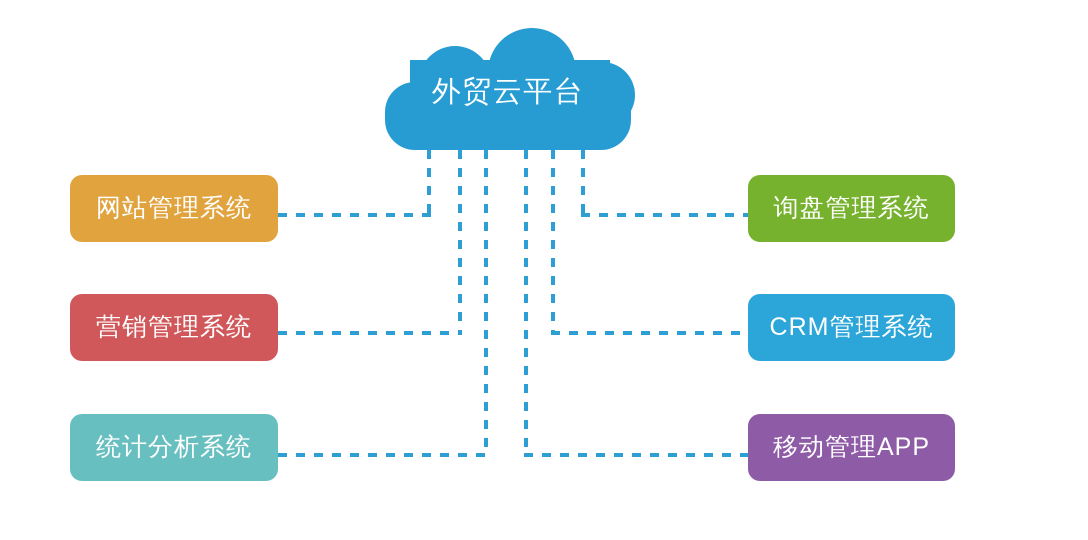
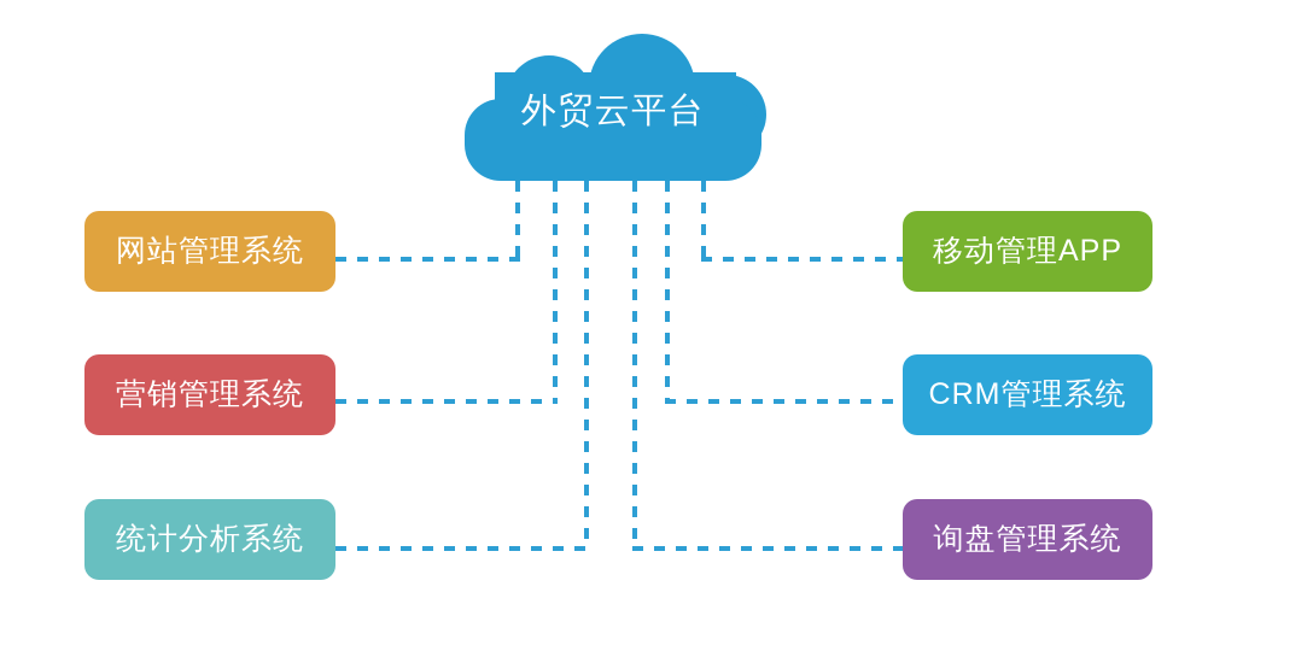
  外贸云平台
  网站管理系统
  营销管理系统
  统计分析系统
- 询盘管理系统
+ 移动管理APP
  CRM管理系统
- 移动管理APP
+ 询盘管理系统
